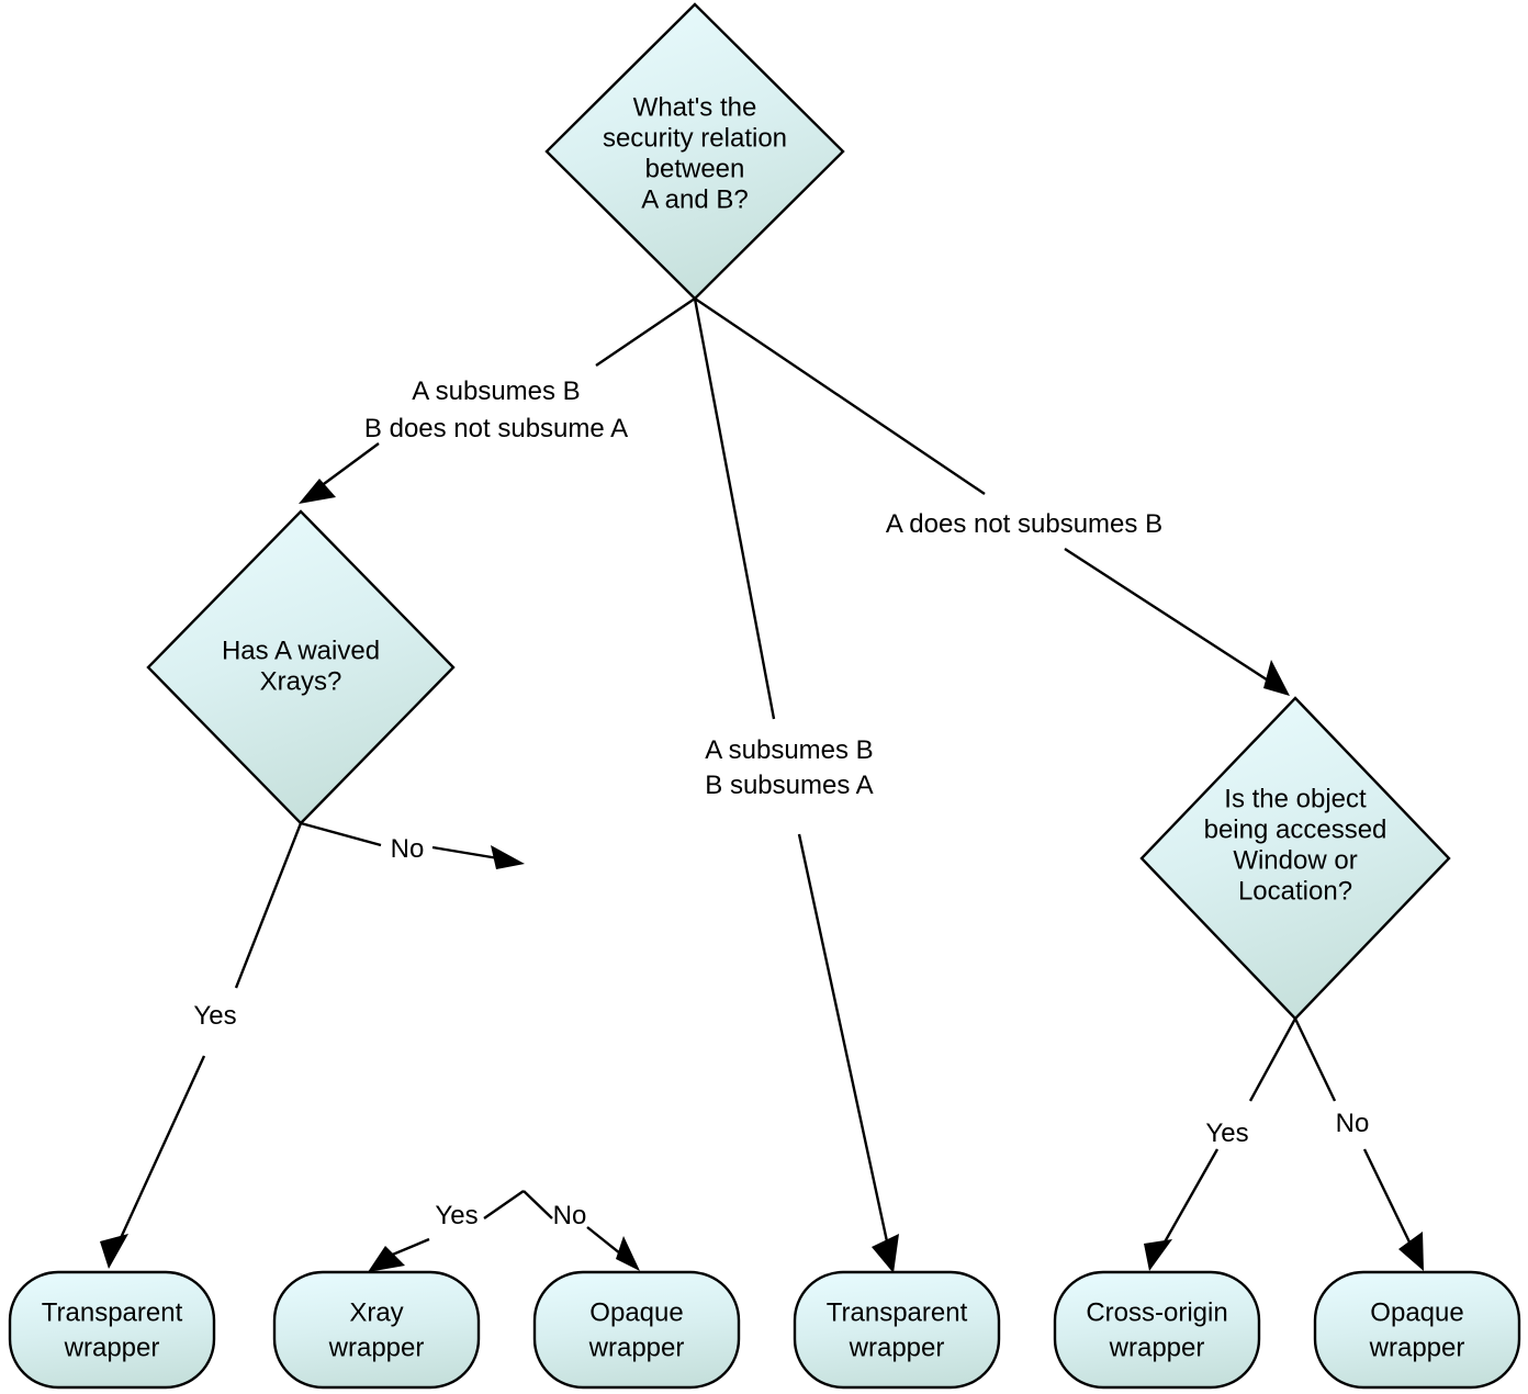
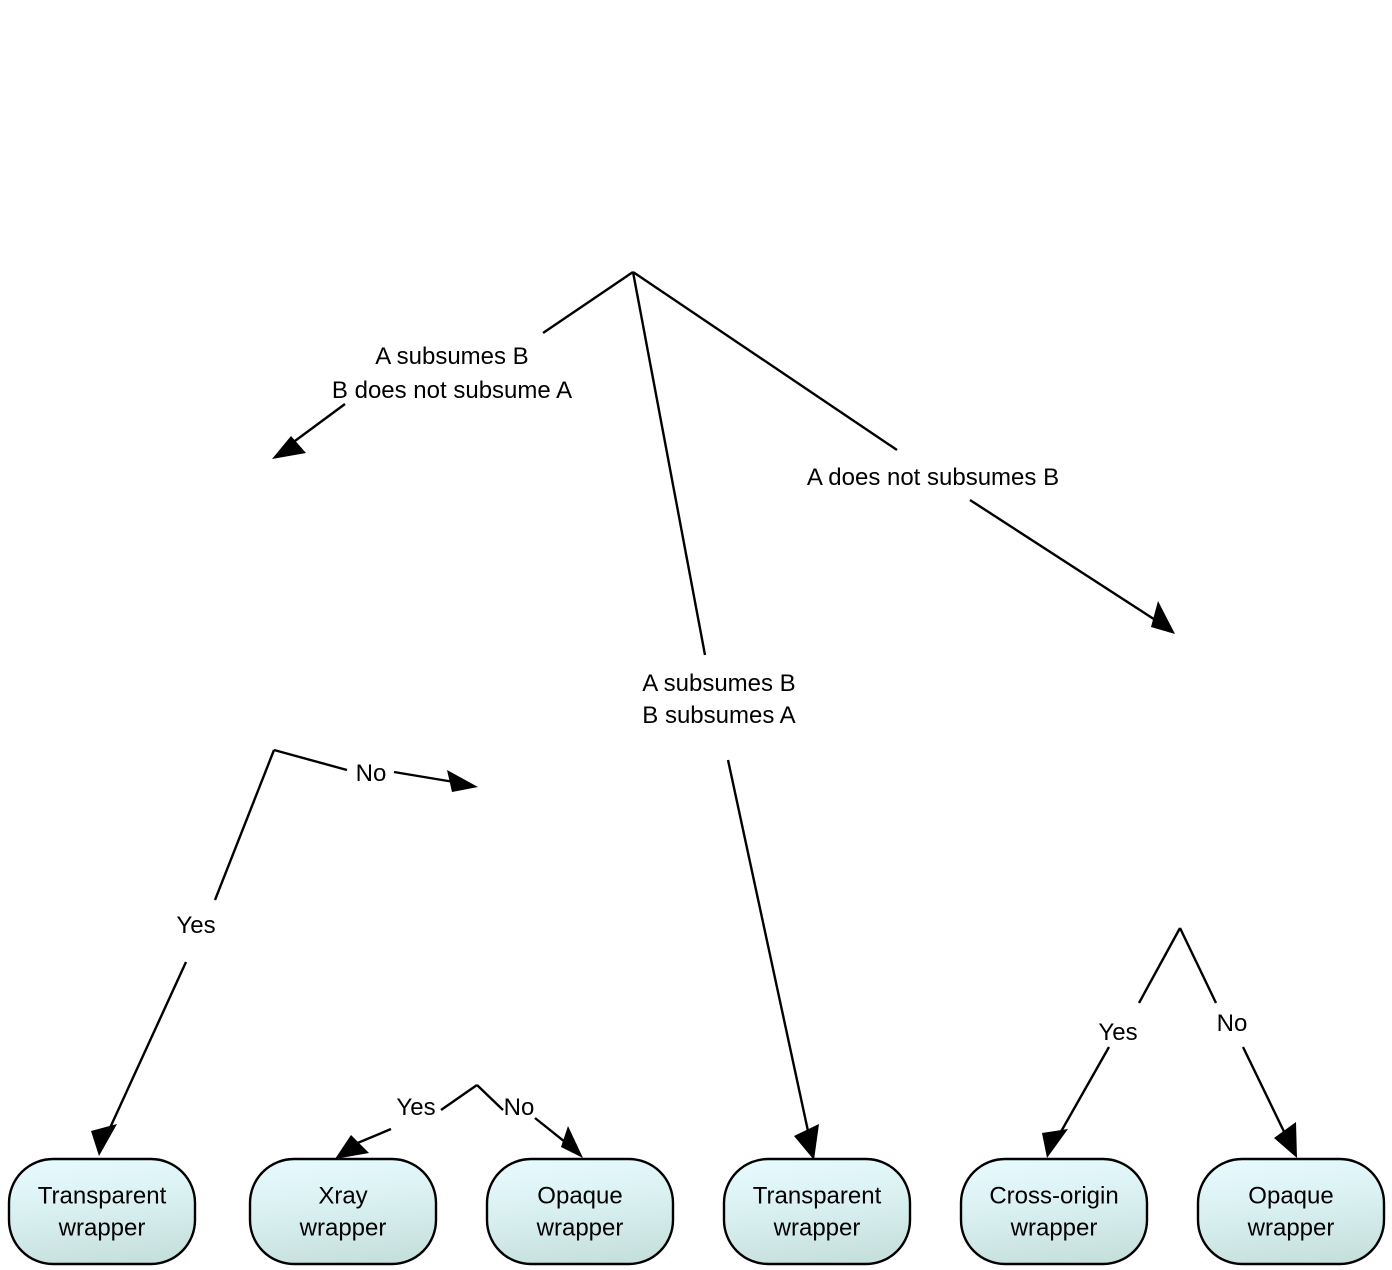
- What's the
- security relation
- between
- A and B?
- Has A waived
- Xrays?
- Is the object
- being accessed
- Window or
- Location?
  Transparent
  wrapper
  Xray
  wrapper
  Opaque
  wrapper
  Transparent
  wrapper
  Cross-origin
  wrapper
  Opaque
  wrapper
  A subsumes B
  B does not subsume A
  A subsumes B
  B subsumes A
  A does not subsumes B
  Yes
  No
  Yes
  No
  Yes
  No
